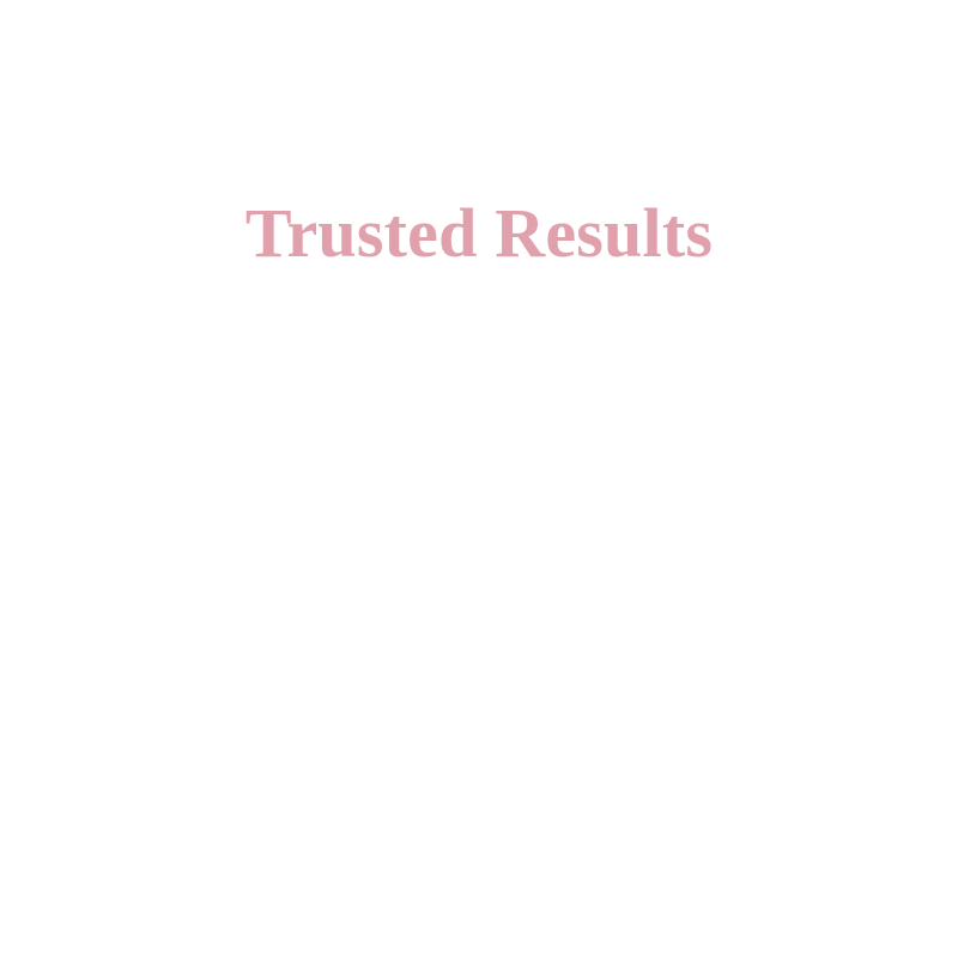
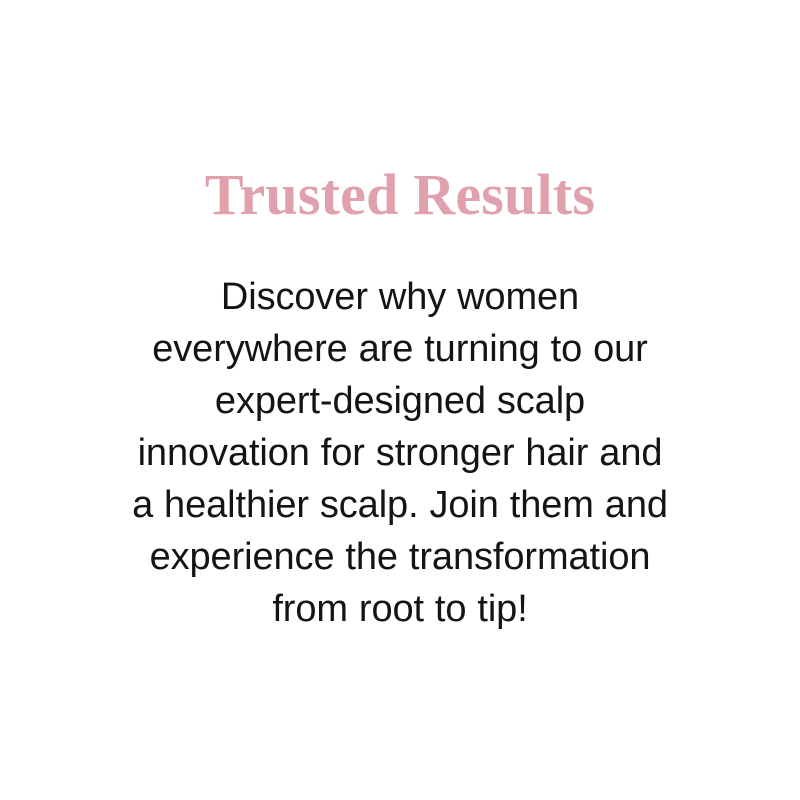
  Trusted Results
+ Discover why women everywhere are turning to our expert-designed scalp innovation for stronger hair and a healthier scalp. Join them and experience the transformation from root to tip!
